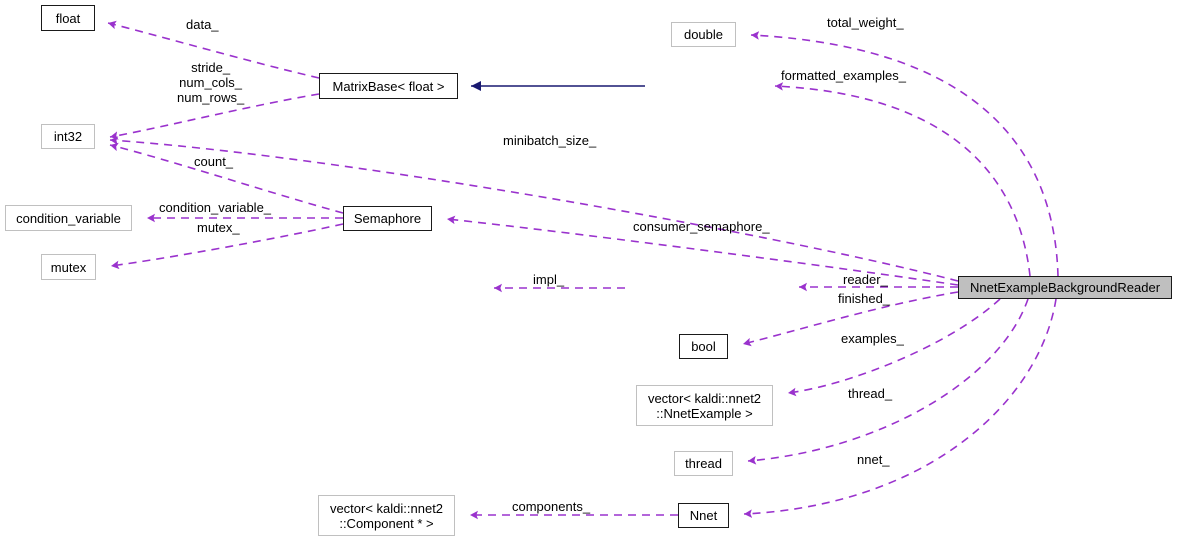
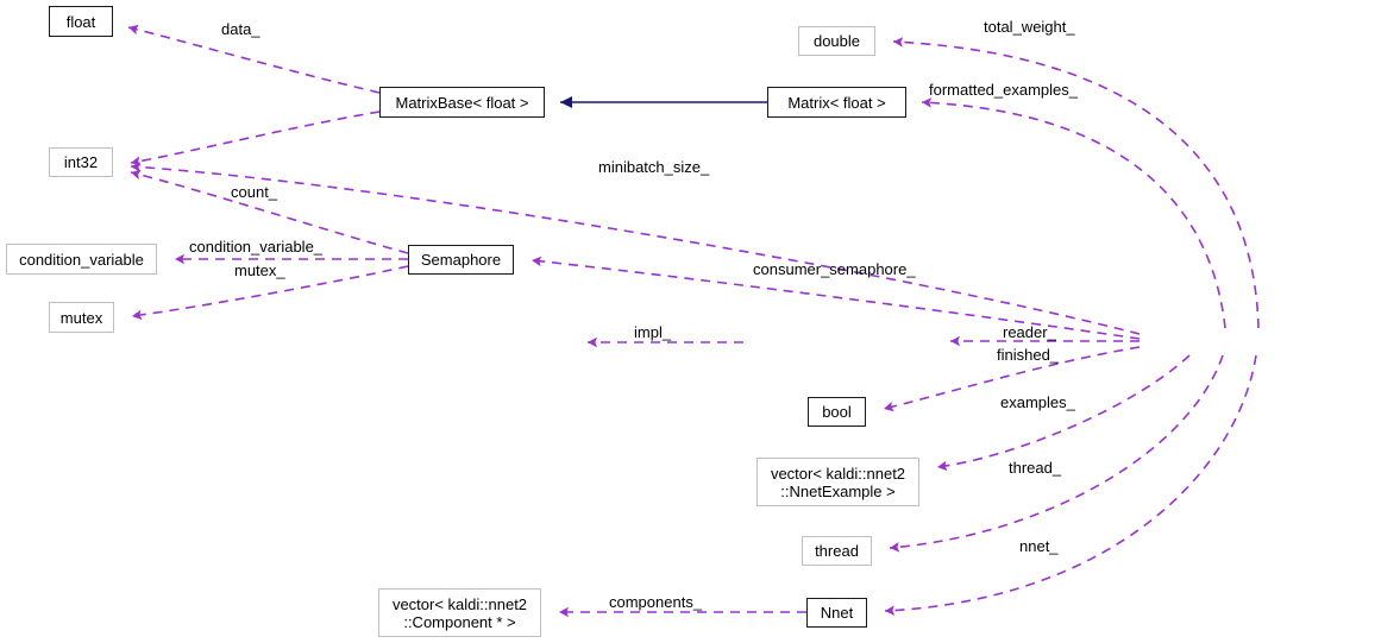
  float
  double
  MatrixBase< float >
+ Matrix< float >
  int32
  condition_variable
  Semaphore
  mutex
- NnetExampleBackgroundReader
  bool
  vector< kaldi::nnet2
  ::NnetExample >
  thread
  Nnet
  vector< kaldi::nnet2
  ::Component * >
  data_
  total_weight_
  formatted_examples_
- stride_
- num_cols_
- num_rows_
  minibatch_size_
  count_
  condition_variable_
  consumer_semaphore_
  mutex_
  impl_
  reader_
  finished_
  examples_
  thread_
  nnet_
  components_
